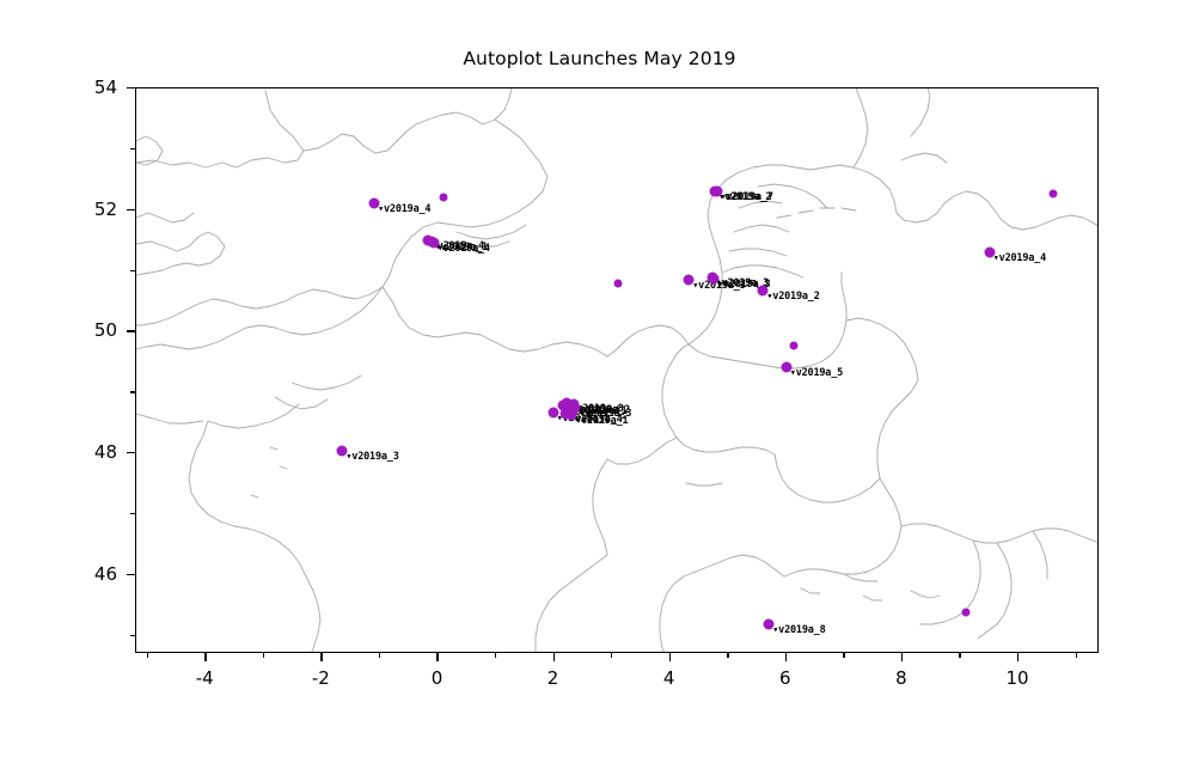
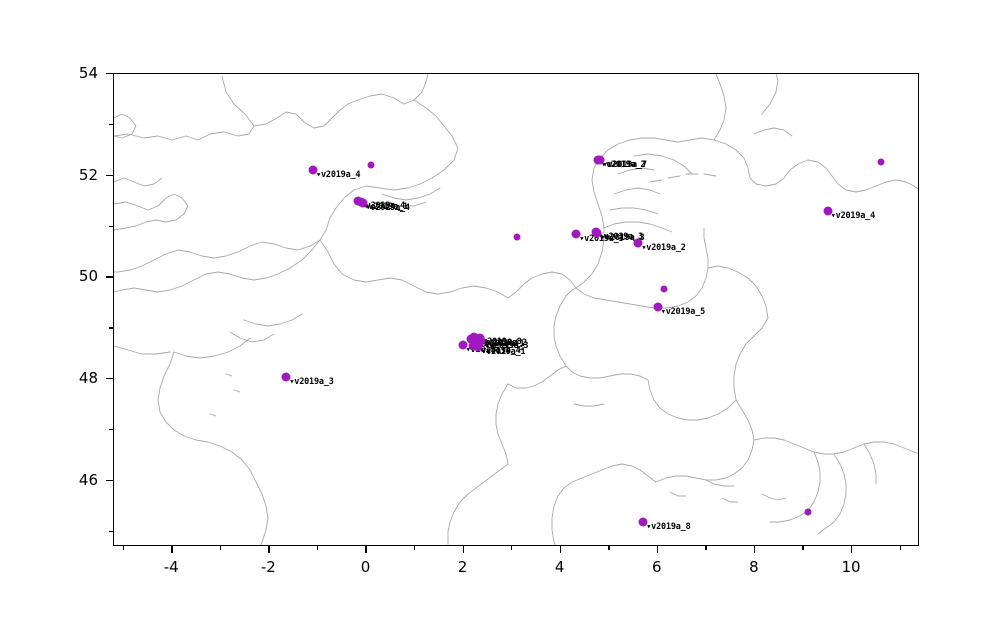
- Autoplot Launches May 2019
  ▾v2019a_4
  v2019a_4
  ▾v2019a_1
  ▾v2019a_4
  ▾v2019a_2
  ▾v2019a_7
  ▾v2019a_4
  ▾v2019a_3
  ▾v2019a_3
  ▾v2019a3
  ▾v2019a_2
  ▾v2019a_5
  ▾v2019a_3
  ▾019a_1
  2019a_4
  2019a_8
  v2019a_1
  ▾v2019a_2
  ▾v2019a_3
  v2019a_4
  ▾v2019a_1
  ▾v2019a_8
  46
  48
  50
  52
  54
  -4
  -2
  0
  2
  4
  6
  8
  10
